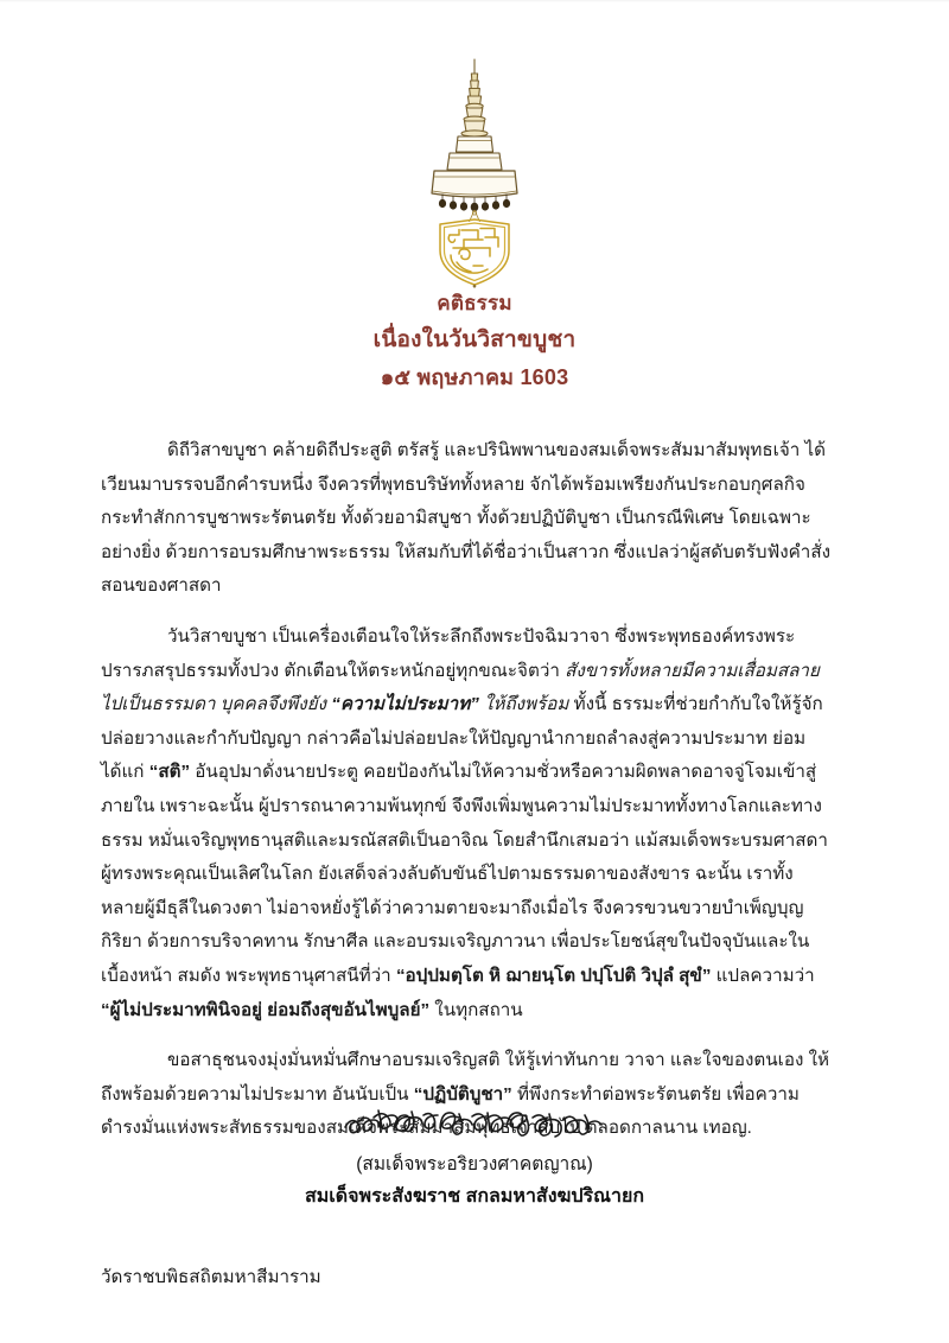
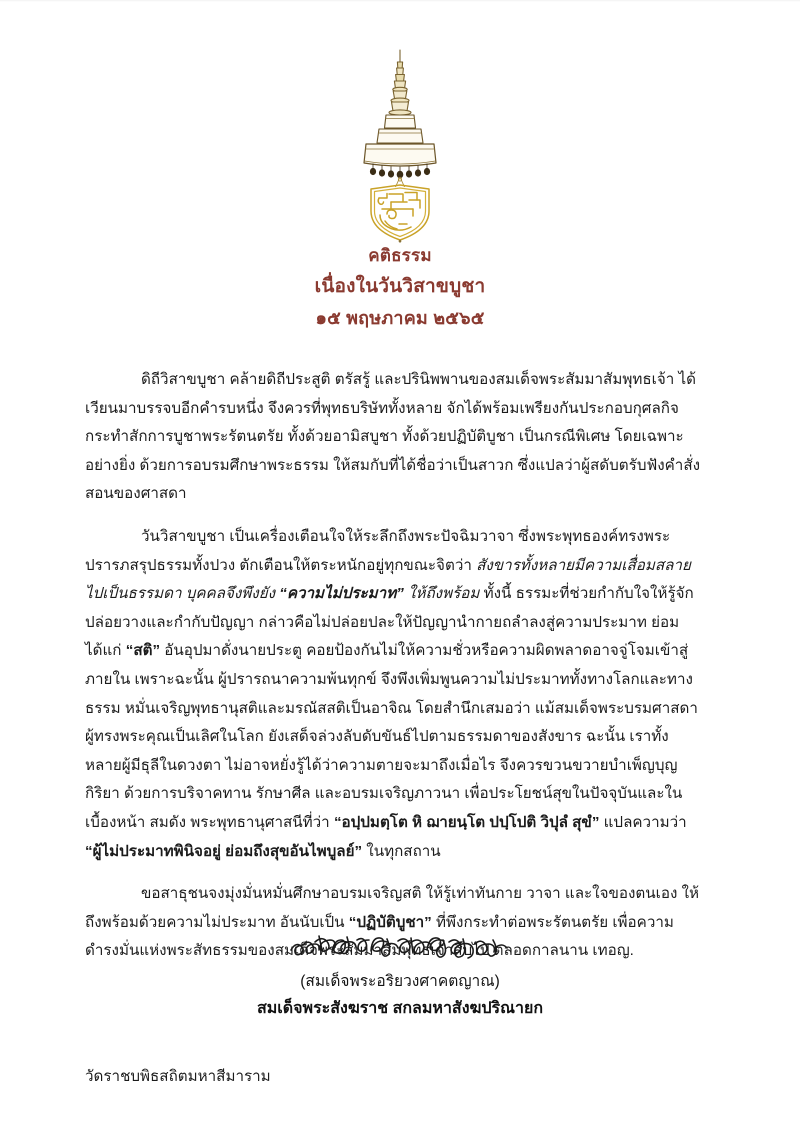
  คติธรรม
  เนื่องในวันวิสาขบูชา
- ๑๕ พฤษภาคม 1603
+ ๑๕ พฤษภาคม ๒๕๖๕
  ดิถีวิสาขบูชา คล้ายดิถีประสูติ ตรัสรู้ และปรินิพพานของสมเด็จพระสัมมาสัมพุทธเจ้า ได้เวียนมาบรรจบอีกคำรบหนึ่ง จึงควรที่พุทธบริษัททั้งหลาย จักได้พร้อมเพรียงกันประกอบกุศลกิจ กระทำสักการบูชาพระรัตนตรัย ทั้งด้วยอามิสบูชา ทั้งด้วยปฏิบัติบูชา เป็นกรณีพิเศษ โดยเฉพาะอย่างยิ่ง ด้วยการอบรมศึกษาพระธรรม ให้สมกับที่ได้ชื่อว่าเป็นสาวก ซึ่งแปลว่าผู้สดับตรับฟังคำสั่งสอนของศาสดา
  วันวิสาขบูชา เป็นเครื่องเตือนใจให้ระลึกถึงพระปัจฉิมวาจา ซึ่งพระพุทธองค์ทรงพระปรารภสรุปธรรมทั้งปวง ตักเตือนให้ตระหนักอยู่ทุกขณะจิตว่า สังขารทั้งหลายมีความเสื่อมสลายไปเป็นธรรมดา บุคคลจึงพึงยัง “ความไม่ประมาท” ให้ถึงพร้อม ทั้งนี้ ธรรมะที่ช่วยกำกับใจให้รู้จักปล่อยวางและกำกับปัญญา กล่าวคือไม่ปล่อยปละให้ปัญญานำกายถลำลงสู่ความประมาท ย่อมได้แก่ “สติ” อันอุปมาดั่งนายประตู คอยป้องกันไม่ให้ความชั่วหรือความผิดพลาดอาจจู่โจมเข้าสู่ภายใน เพราะฉะนั้น ผู้ปรารถนาความพ้นทุกข์ จึงพึงเพิ่มพูนความไม่ประมาททั้งทางโลกและทางธรรม หมั่นเจริญพุทธานุสติและมรณัสสติเป็นอาจิณ โดยสำนึกเสมอว่า แม้สมเด็จพระบรมศาสดาผู้ทรงพระคุณเป็นเลิศในโลก ยังเสด็จล่วงลับดับขันธ์ไปตามธรรมดาของสังขาร ฉะนั้น เราทั้งหลายผู้มีธุลีในดวงตา ไม่อาจหยั่งรู้ได้ว่าความตายจะมาถึงเมื่อไร จึงควรขวนขวายบำเพ็ญบุญกิริยา ด้วยการบริจาคทาน รักษาศีล และอบรมเจริญภาวนา เพื่อประโยชน์สุขในปัจจุบันและในเบื้องหน้า สมดัง พระพุทธานุศาสนีที่ว่า “อปฺปมตฺโต หิ ฌายนฺโต ปปฺโปติ วิปุลํ สุขํ” แปลความว่า “ผู้ไม่ประมาทพินิจอยู่ ย่อมถึงสุขอันไพบูลย์” ในทุกสถาน
  ขอสาธุชนจงมุ่งมั่นหมั่นศึกษาอบรมเจริญสติ ให้รู้เท่าทันกาย วาจา และใจของตนเอง ให้ถึงพร้อมด้วยความไม่ประมาท อันนับเป็น “ปฏิบัติบูชา” ที่พึงกระทำต่อพระรัตนตรัย เพื่อความดำรงมั่นแห่งพระสัทธรรมของสมเด็ะสัมสัมพุทธจ้าสืบไป ตลอดกาลนาน เทอญ.
  (สมเด็จพระอริยวงศาคตญาณ)
  สมเด็จพระสังฆราช สกลมหาสังฆปริณายก
  วัดราชบพิธสถิตมหาสีมาราม
